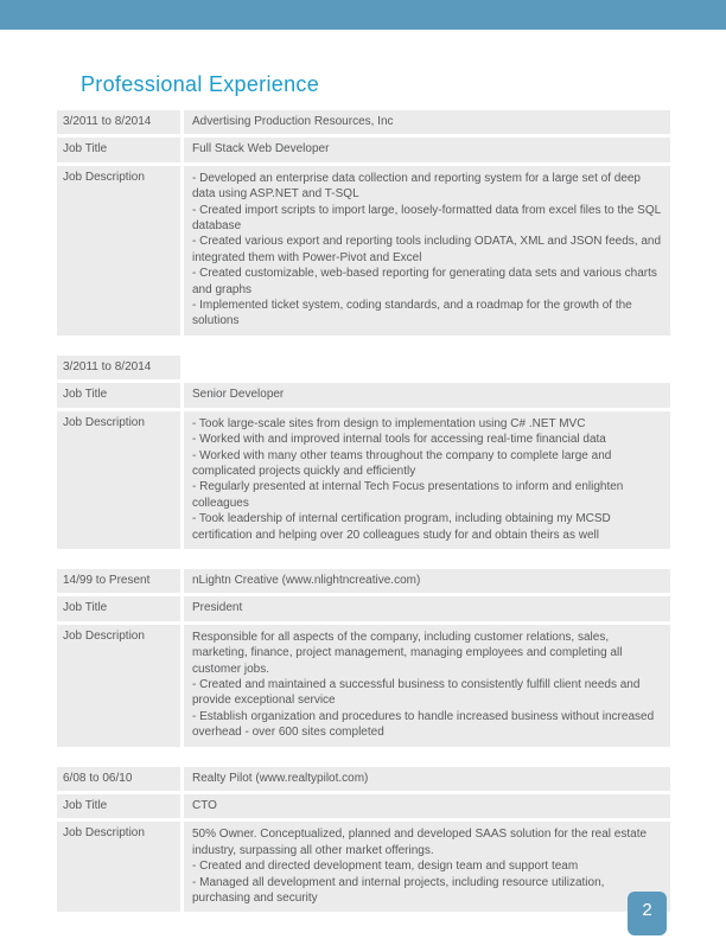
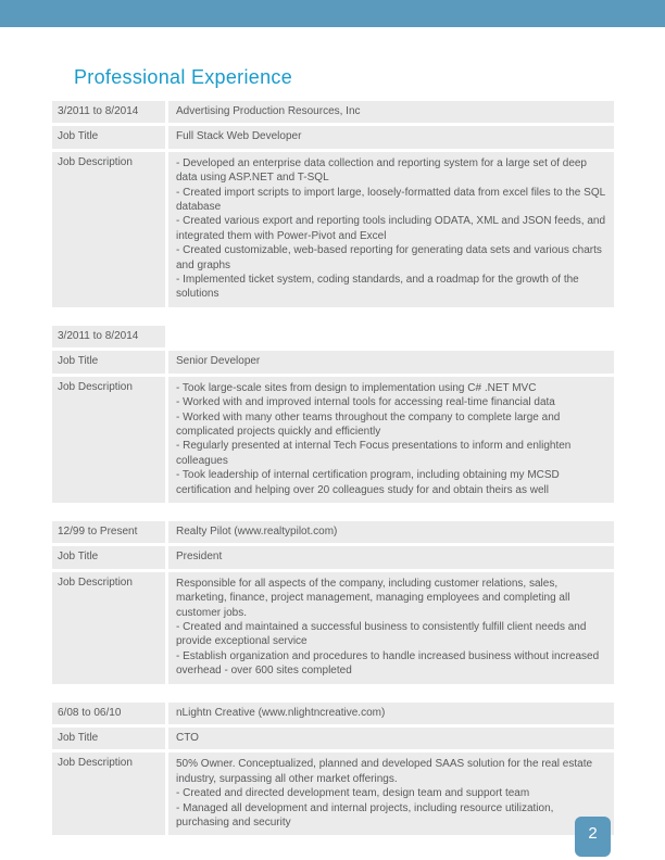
  Professional Experience
  3/2011 to 8/2014
  Advertising Production Resources, Inc
  Job Title
  Full Stack Web Developer
  Job Description
  - Developed an enterprise data collection and reporting system for a large set of deep data using ASP.NET and T-SQL
  - Created import scripts to import large, loosely-formatted data from excel files to the SQL database
  - Created various export and reporting tools including ODATA, XML and JSON feeds, and integrated them with Power-Pivot and Excel
  - Created customizable, web-based reporting for generating data sets and various charts and graphs
  - Implemented ticket system, coding standards, and a roadmap for the growth of the solutions
  3/2011 to 8/2014
  Job Title
  Senior Developer
  Job Description
  - Took large-scale sites from design to implementation using C# .NET MVC
  - Worked with and improved internal tools for accessing real-time financial data
  - Worked with many other teams throughout the company to complete large and complicated projects quickly and efficiently
  - Regularly presented at internal Tech Focus presentations to inform and enlighten colleagues
  - Took leadership of internal certification program, including obtaining my MCSD certification and helping over 20 colleagues study for and obtain theirs as well
- 14/99 to Present
+ 12/99 to Present
- nLightn Creative (www.nlightncreative.com)
+ Realty Pilot (www.realtypilot.com)
  Job Title
  President
  Job Description
  Responsible for all aspects of the company, including customer relations, sales, marketing, finance, project management, managing employees and completing all customer jobs.
  - Created and maintained a successful business to consistently fulfill client needs and provide exceptional service
  - Establish organization and procedures to handle increased business without increased overhead - over 600 sites completed
  6/08 to 06/10
- Realty Pilot (www.realtypilot.com)
+ nLightn Creative (www.nlightncreative.com)
  Job Title
  CTO
  Job Description
  50% Owner. Conceptualized, planned and developed SAAS solution for the real estate industry, surpassing all other market offerings.
  - Created and directed development team, design team and support team
  - Managed all development and internal projects, including resource utilization, purchasing and security
  2
